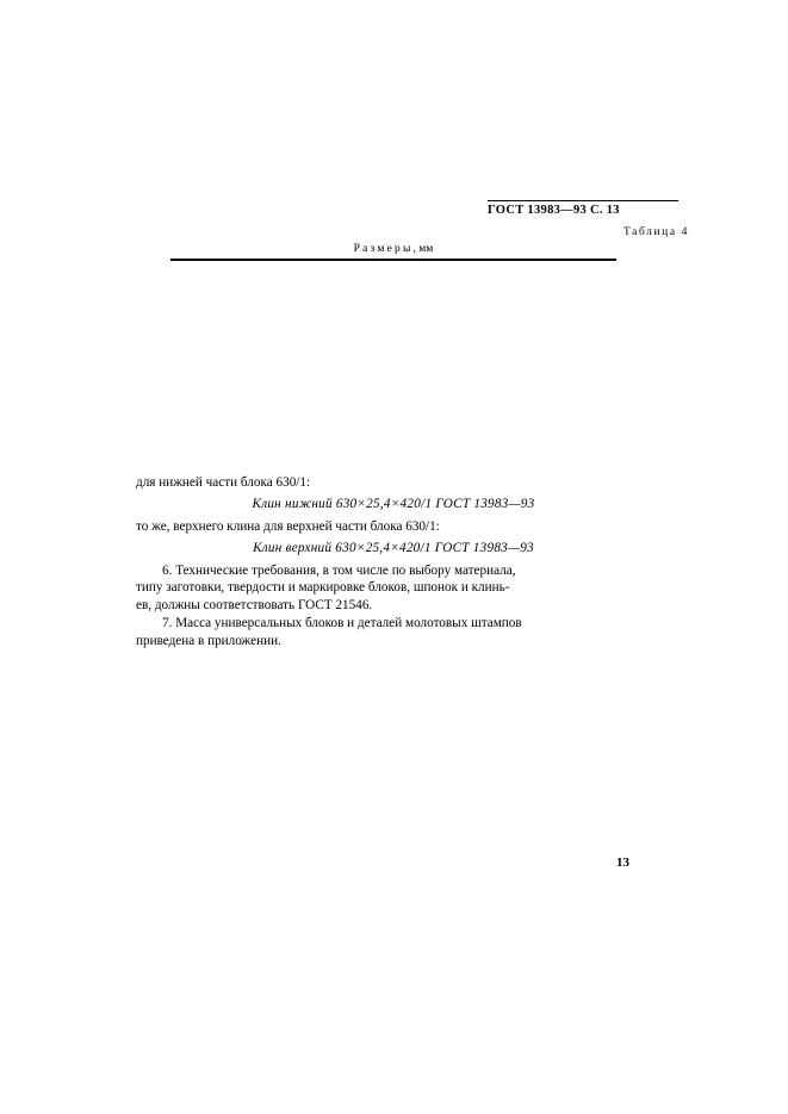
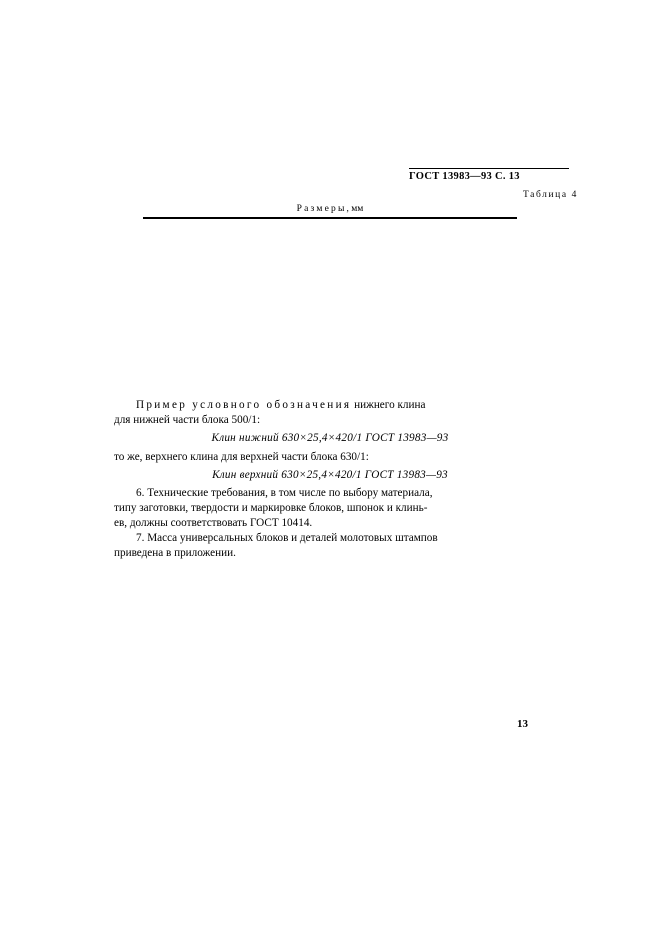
  ГОСТ 13983—93 С. 13
  Таблица 4
  Размеры, мм
+ Пример условного обозначения нижнего клина
- для нижней части блока 630/1:
+ для нижней части блока 500/1:
  Клин нижний 630×25,4×420/1 ГОСТ 13983—93
  то же, верхнего клина для верхней части блока 630/1:
  Клин верхний 630×25,4×420/1 ГОСТ 13983—93
  6. Технические требования, в том числе по выбору материала,
  типу заготовки, твердости и маркировке блоков, шпонок и клинь-
- ев, должны соответствовать ГОСТ 21546.
+ ев, должны соответствовать ГОСТ 10414.
  7. Масса универсальных блоков и деталей молотовых штампов
  приведена в приложении.
  13
